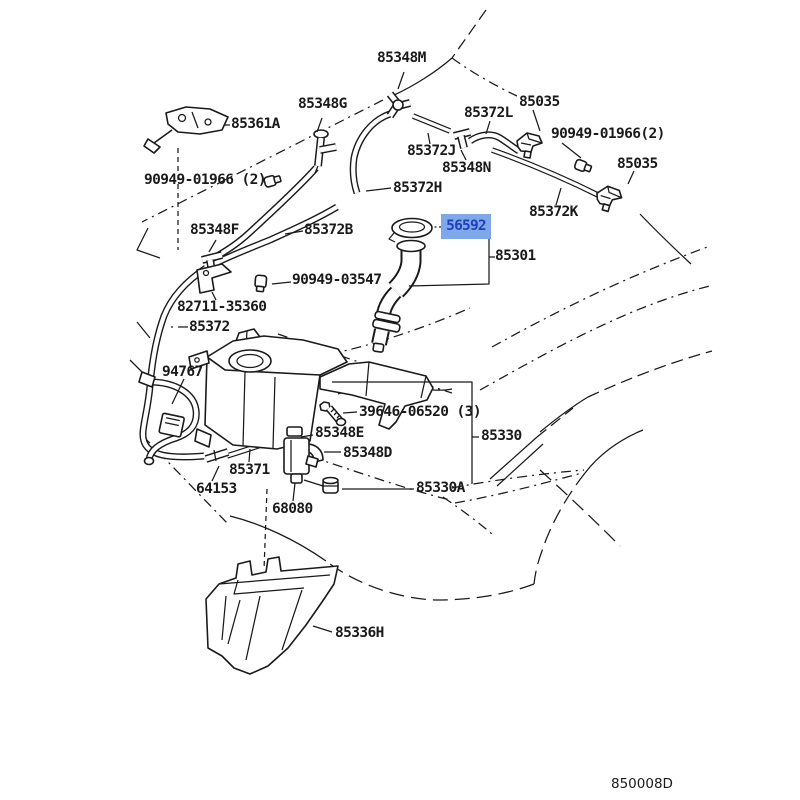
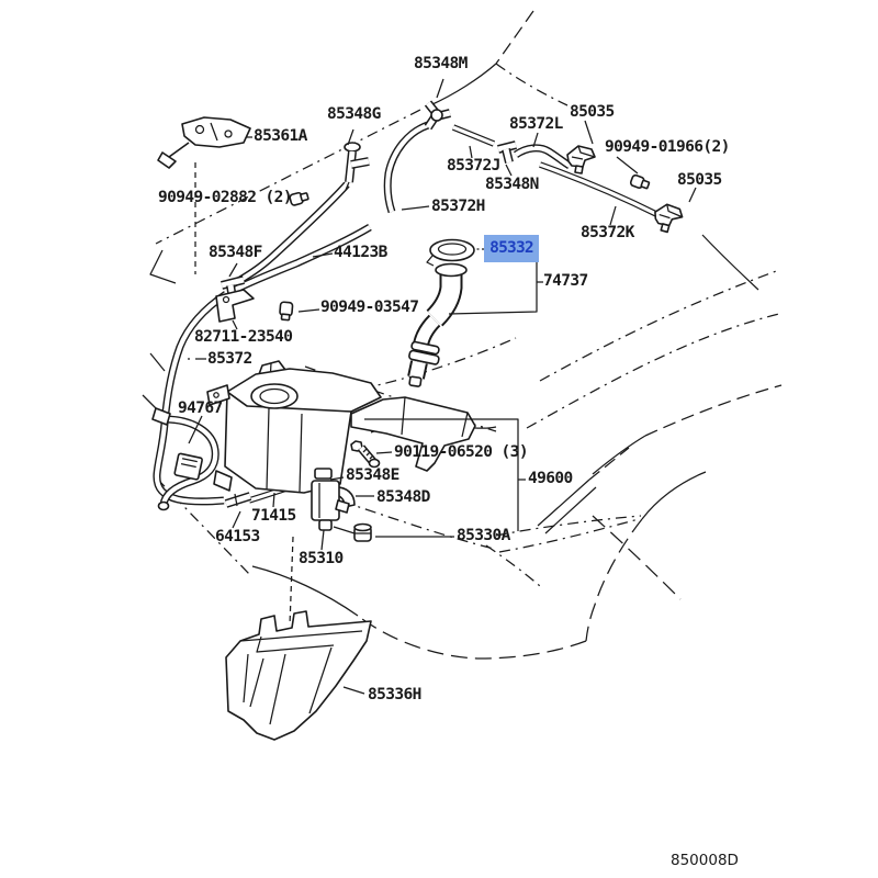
  85348M
  85348G
  85372L
  85035
  90949-01966(2)
  85361A
  85372J
  85348N
  85035
- 90949-01966 (2)
+ 90949-02882 (2)
  85372H
  85372K
  85348F
- 85372B
+ 44123B
- 56592
+ 85332
- 85301
+ 74737
  90949-03547
- 82711-35360
+ 82711-23540
  85372
  94767
- 39646-06520 (3)
+ 90119-06520 (3)
  85348E
- 85330
+ 49600
  85348D
- 85371
+ 71415
  64153
  85330A
- 68080
+ 85310
  85336H
  850008D
